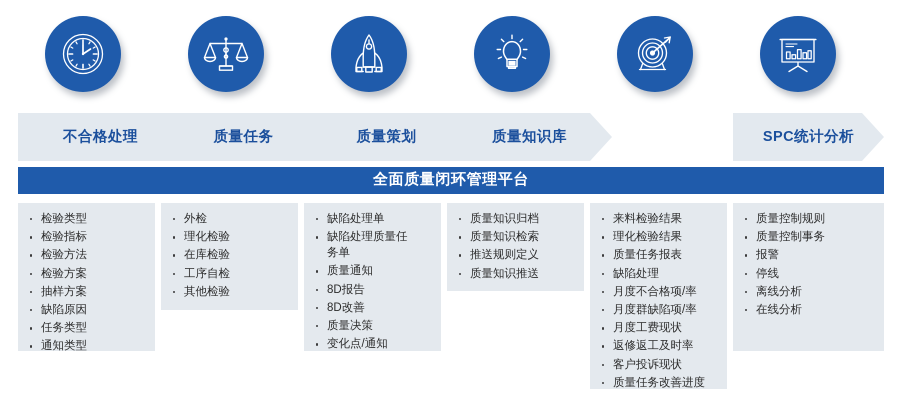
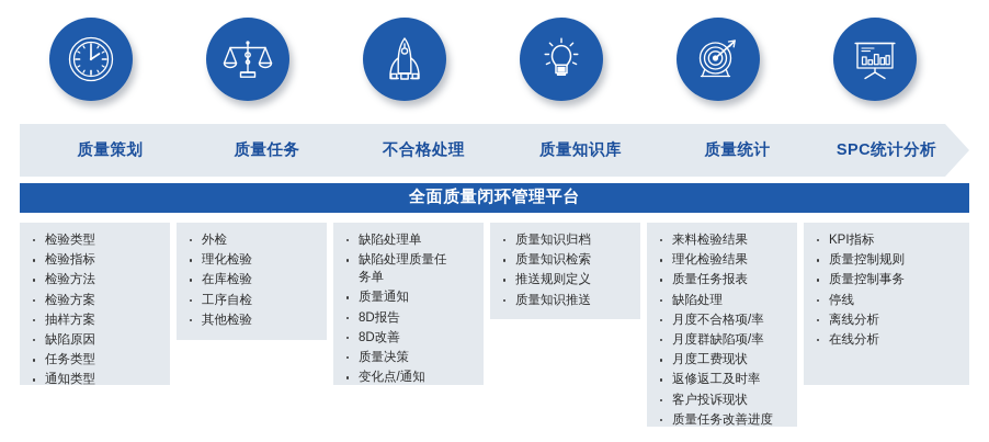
- 不合格处理
+ 质量策划
  质量任务
- 质量策划
+ 不合格处理
  质量知识库
+ 质量统计
  SPC统计分析
  全面质量闭环管理平台
  检验类型
  检验指标
  检验方法
  检验方案
  抽样方案
  缺陷原因
  任务类型
  通知类型
  外检
  理化检验
  在库检验
  工序自检
  其他检验
  缺陷处理单
  缺陷处理质量任务单
  质量通知
  8D报告
  8D改善
  质量决策
  变化点/通知
  质量知识归档
  质量知识检索
  推送规则定义
  质量知识推送
  来料检验结果
  理化检验结果
  质量任务报表
  缺陷处理
  月度不合格项/率
  月度群缺陷项/率
  月度工费现状
  返修返工及时率
  客户投诉现状
  质量任务改善进度
+ KPI指标
  质量控制规则
  质量控制事务
- 报警
  停线
  离线分析
  在线分析
